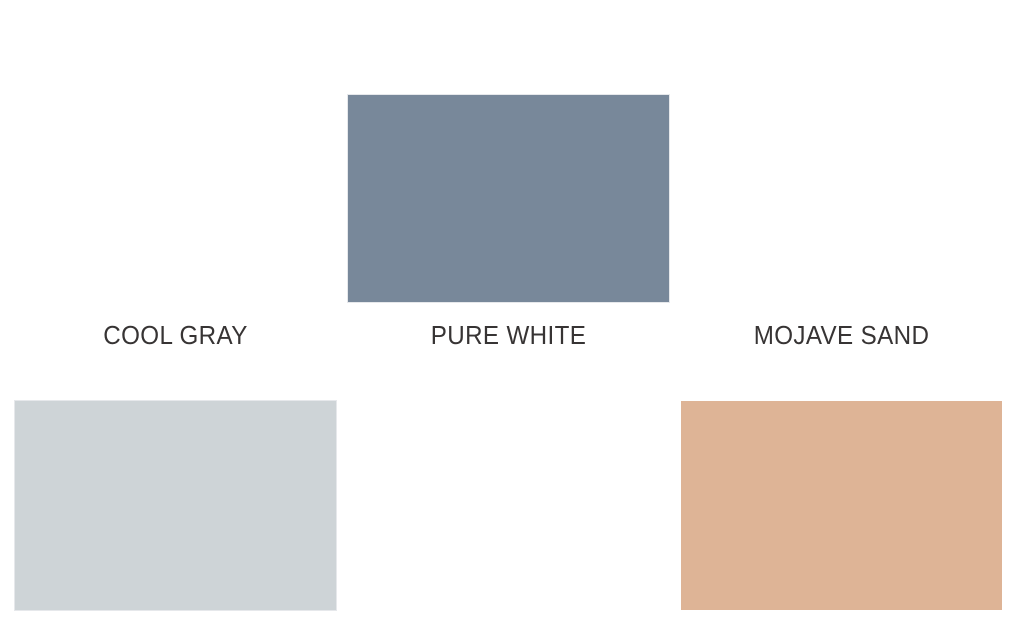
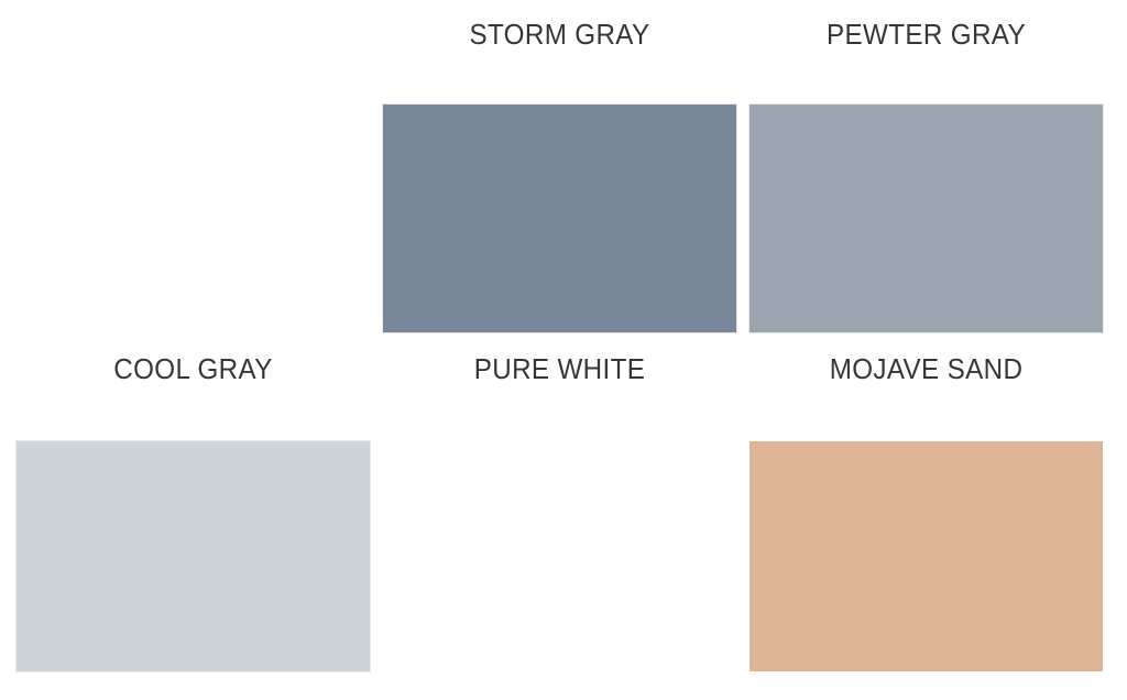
+ STORM GRAY
+ PEWTER GRAY
  COOL GRAY
  PURE WHITE
  MOJAVE SAND
